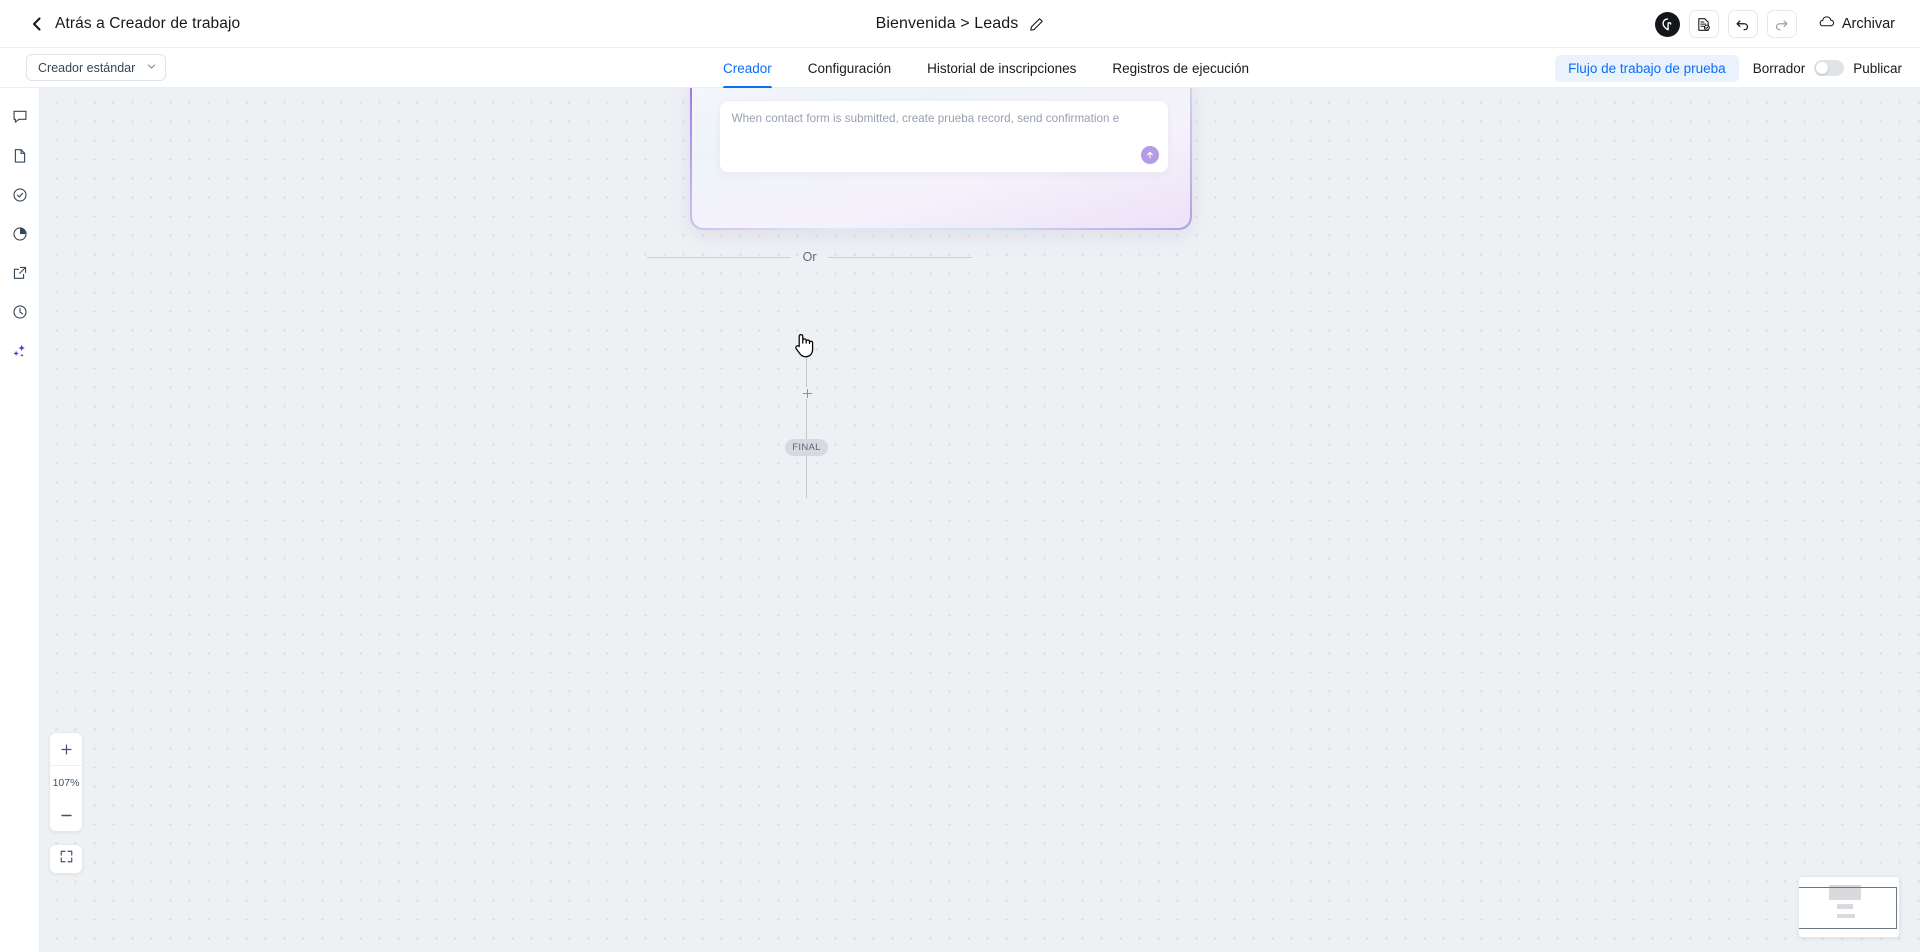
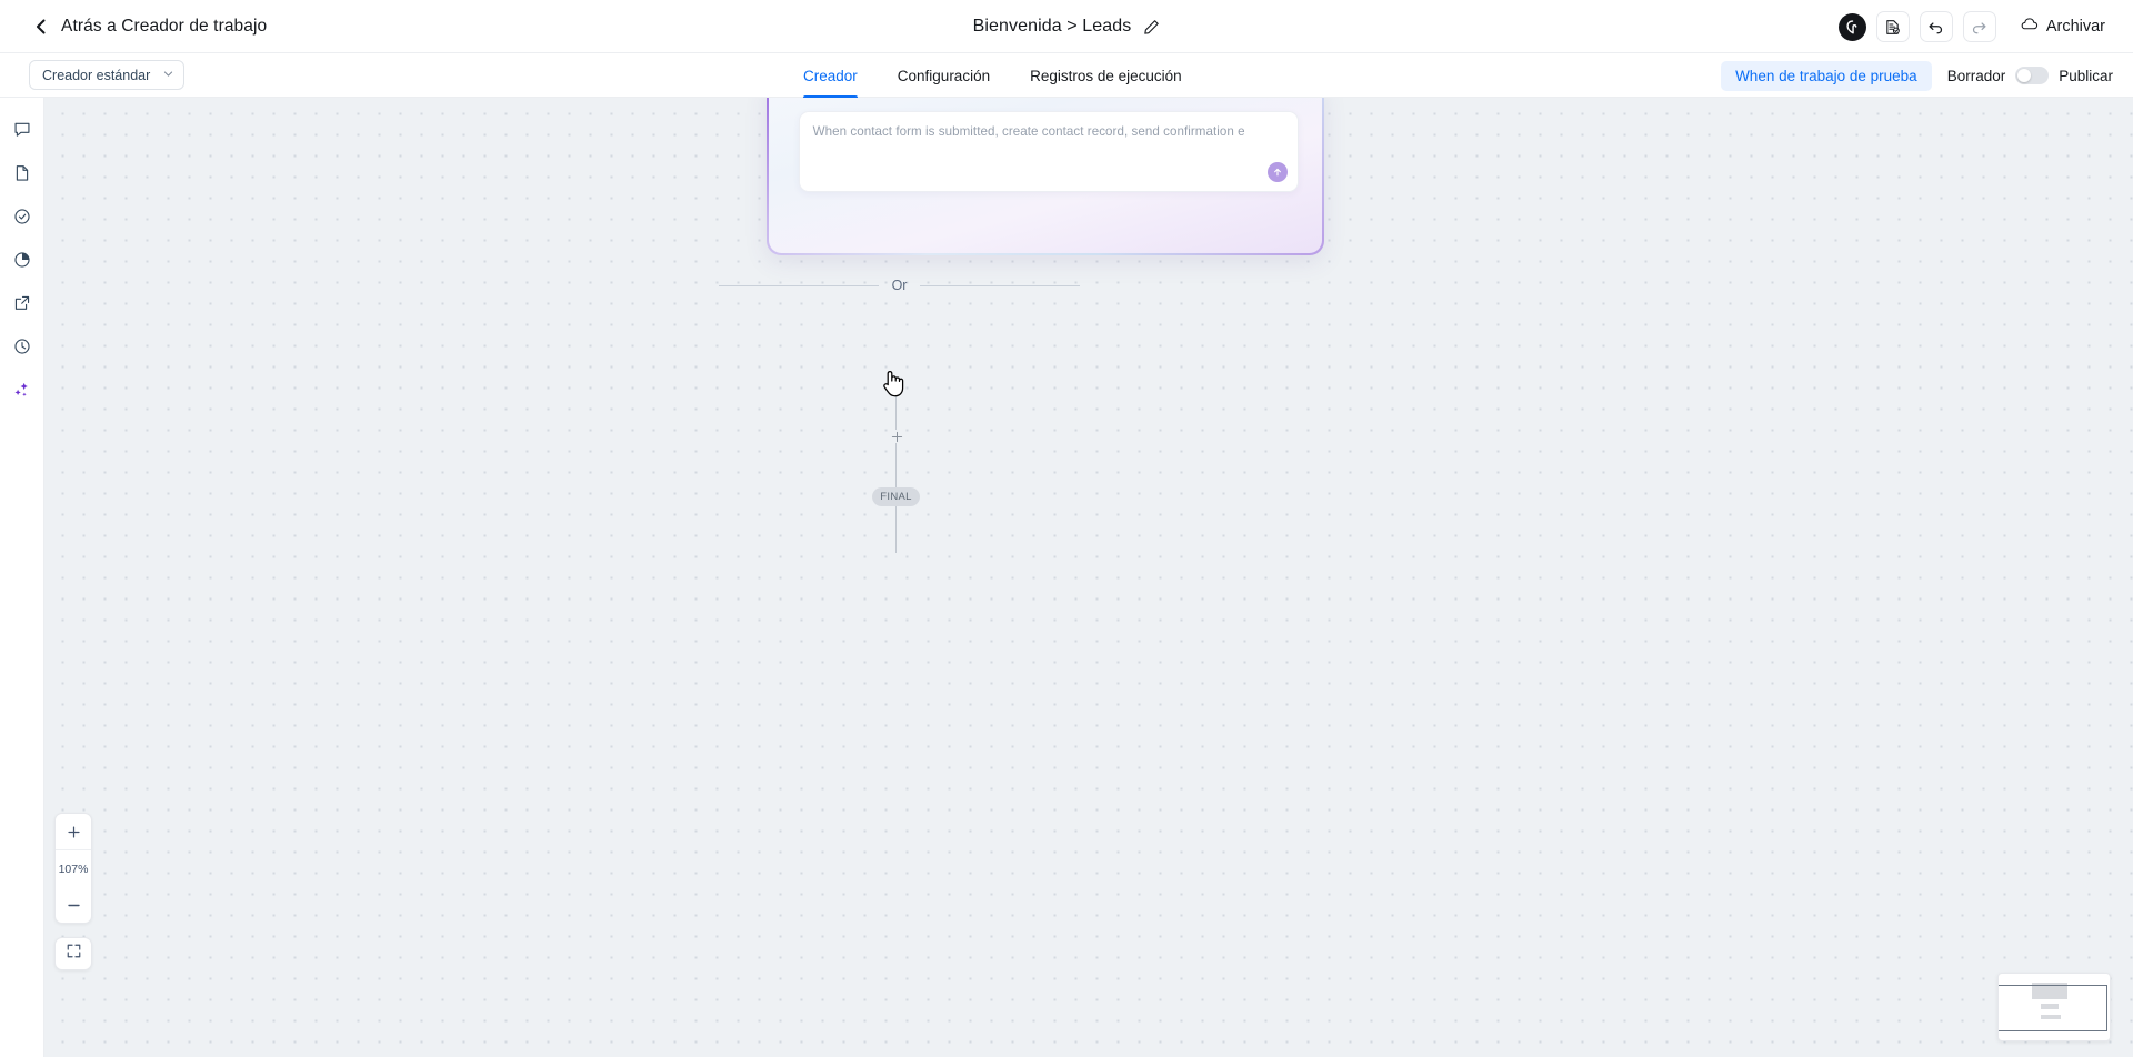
  Atrás a Creador de trabajo
  Bienvenida > Leads
  Archivar
  Creador estándar
  Creador
  Configuración
- Historial de inscripciones
  Registros de ejecución
- Flujo de trabajo de prueba
+ When de trabajo de prueba
  Borrador
  Publicar
- When contact form is submitted, create prueba record, send confirmation e
+ When contact form is submitted, create contact record, send confirmation e
  Or
  FINAL
  107%
